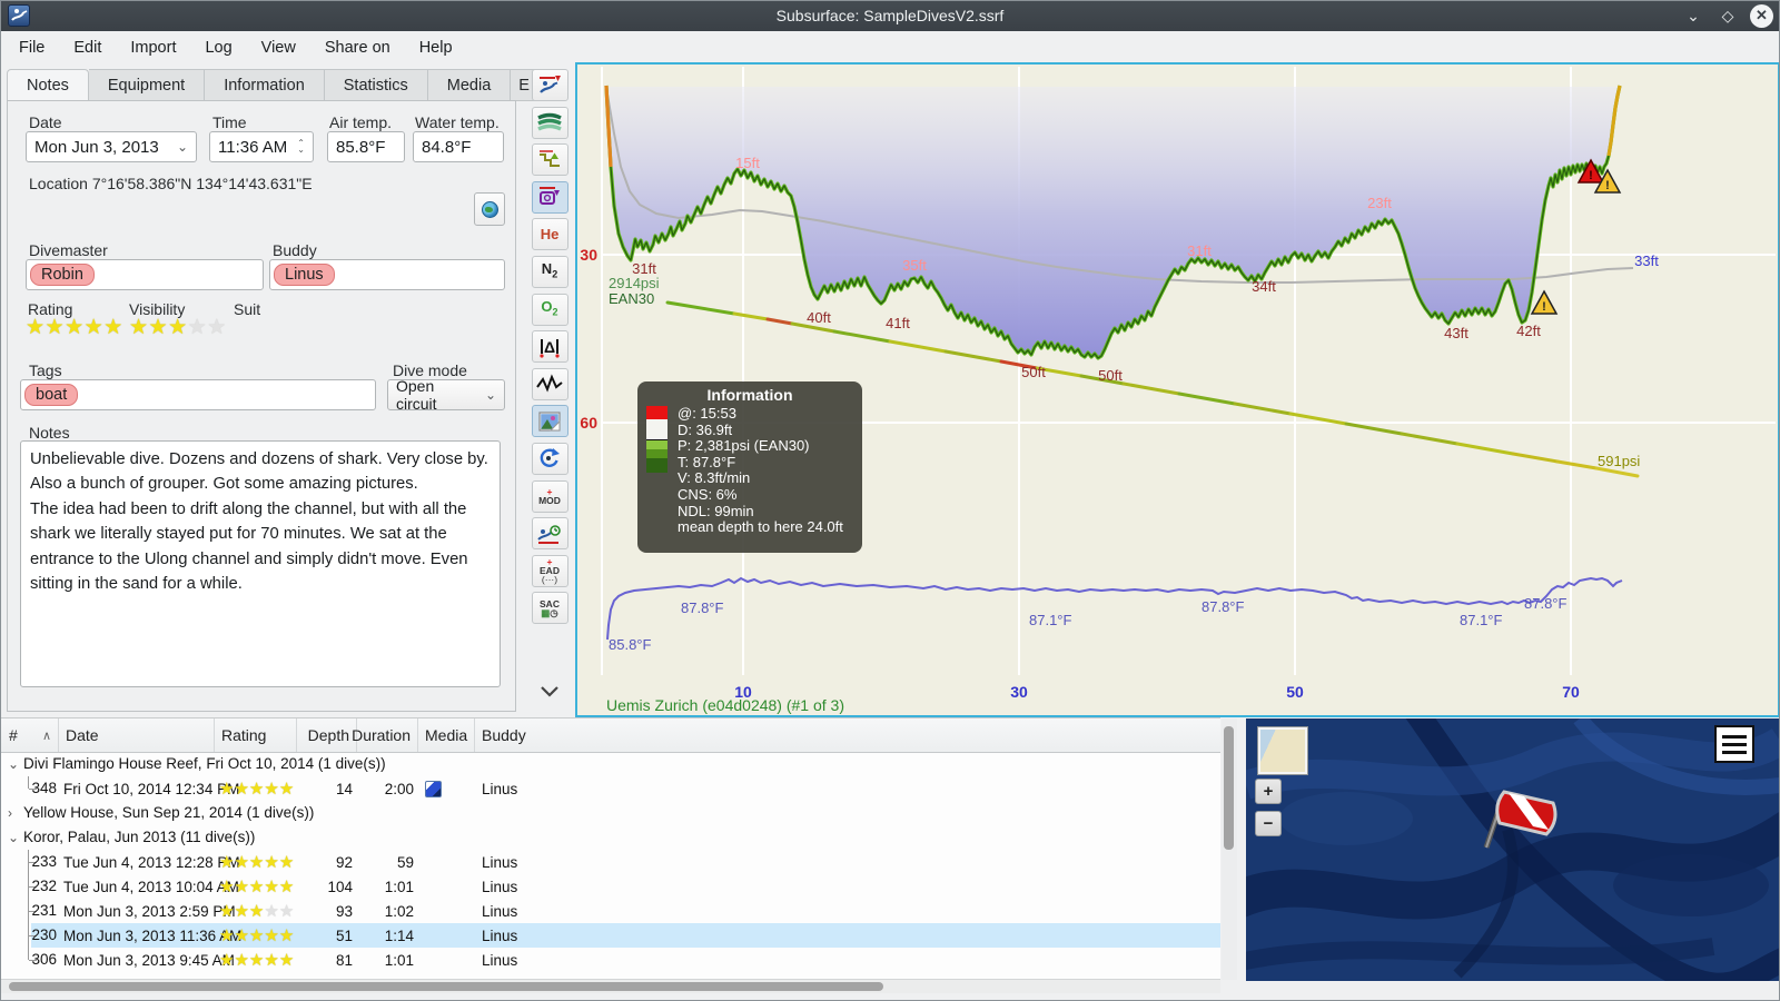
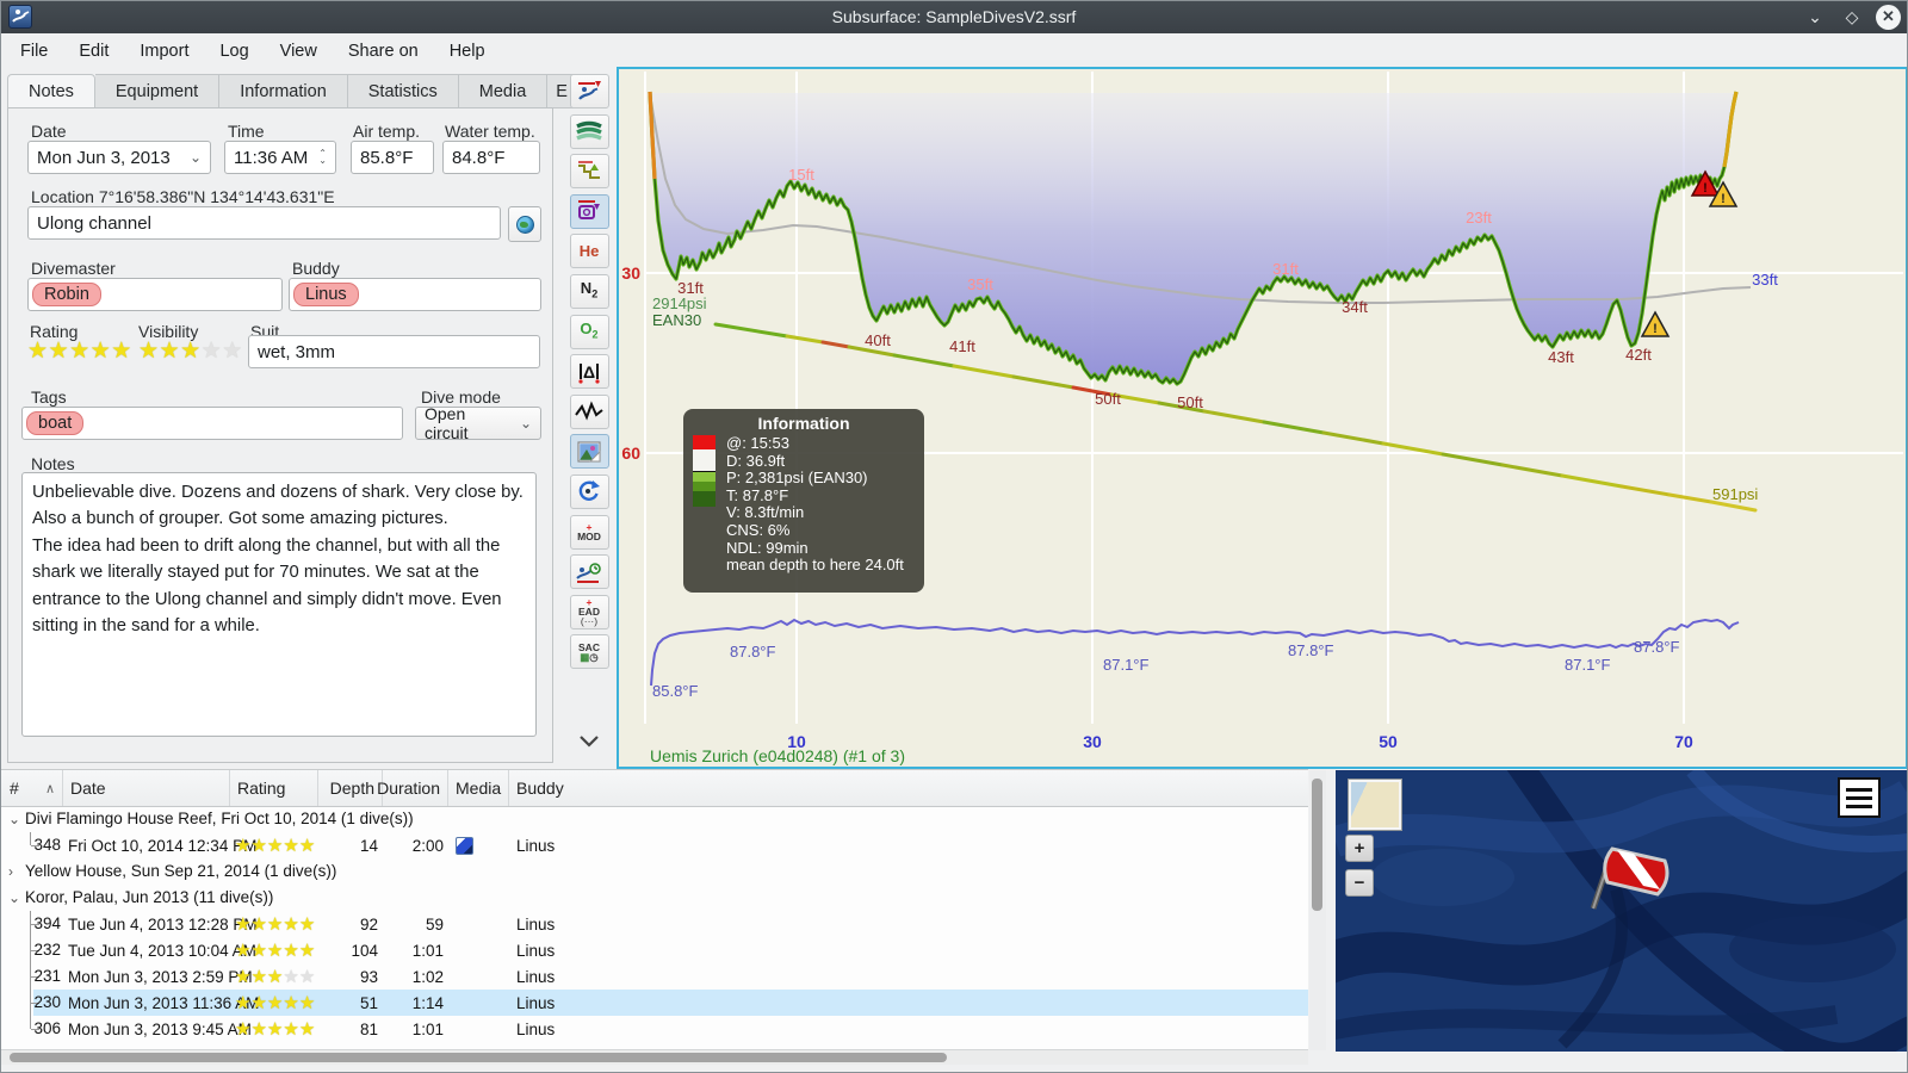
  Subsurface: SampleDivesV2.ssrf
  ⌄
  ◇
  ✕
  File
  Edit
  Import
  Log
  View
  Share on
  Help
  Notes
  Equipment
  Information
  Statistics
  Media
  E
  Date
  Mon Jun 3, 2013
  ⌄
  Time
  11:36 AM
  ⌃
  ⌄
  Air temp.
  85.8°F
  Water temp.
  84.8°F
  Location 7°16'58.386"N 134°14'43.631"E
+ Ulong channel
  Divemaster
  Robin
  Buddy
  Linus
  Rating
  Visibility
  Suit
  ★★★★★
+ wet, 3mm
  Tags
  boat
  Dive mode
  Open circuit
  ⌄
  Notes
  Unbelievable dive. Dozens and dozens of shark. Very close by. Also a bunch of grouper. Got some amazing pictures.
  The idea had been to drift along the channel, but with all the shark we literally stayed put for 70 minutes. We sat at the entrance to the Ulong channel and simply didn't move. Even sitting in the sand for a while.
  He
  N2
  O2
  Δ
  +
  MOD
  +
  EAD
  (···)
  SAC
  ▦◷
  15ft
  35ft
  31ft
  23ft
  31ft
  40ft
  41ft
  50ft
  50ft
  34ft
  43ft
  42ft
  2914psi
  EAN30
  33ft
  591psi
  85.8°F
  87.8°F
  87.1°F
  87.8°F
  87.1°F
  87.8°F
  10
  30
  50
  70
  30
  60
  Uemis Zurich (e04d0248) (#1 of 3)
  !
  !
  !
  Information
  @: 15:53
  D: 36.9ft
  P: 2,381psi (EAN30)
  T: 87.8°F
  V: 8.3ft/min
  CNS: 6%
  NDL: 99min
  mean depth to here 24.0ft
  #
  ∧
  Date
  Rating
  Depth
  Duration
  Media
  Buddy
  ⌄
  Divi Flamingo House Reef, Fri Oct 10, 2014 (1 dive(s))
  348
  Fri Oct 10, 2014 12:34
  ★★★★★
  14
  2:00
  Linus
  ›
  Yellow House, Sun Sep 21, 2014 (1 dive(s))
  ⌄
  Koror, Palau, Jun 2013 (11 dive(s))
- 233
+ 394
  Tue Jun 4, 2013 12:28
  ★★★★★
  92
  59
  Linus
  232
  Tue Jun 4, 2013 10:04
  ★★★★★
  104
  1:01
  Linus
  231
  Mon Jun 3, 2013 2:59 P
  ★★★★★
  93
  1:02
  Linus
  230
  Mon Jun 3, 2013 11:36
  ★★★★★
  51
  1:14
  Linus
  306
  Mon Jun 3, 2013 9:45 A
  ★★★★★
  81
  1:01
  Linus
  +
  −
